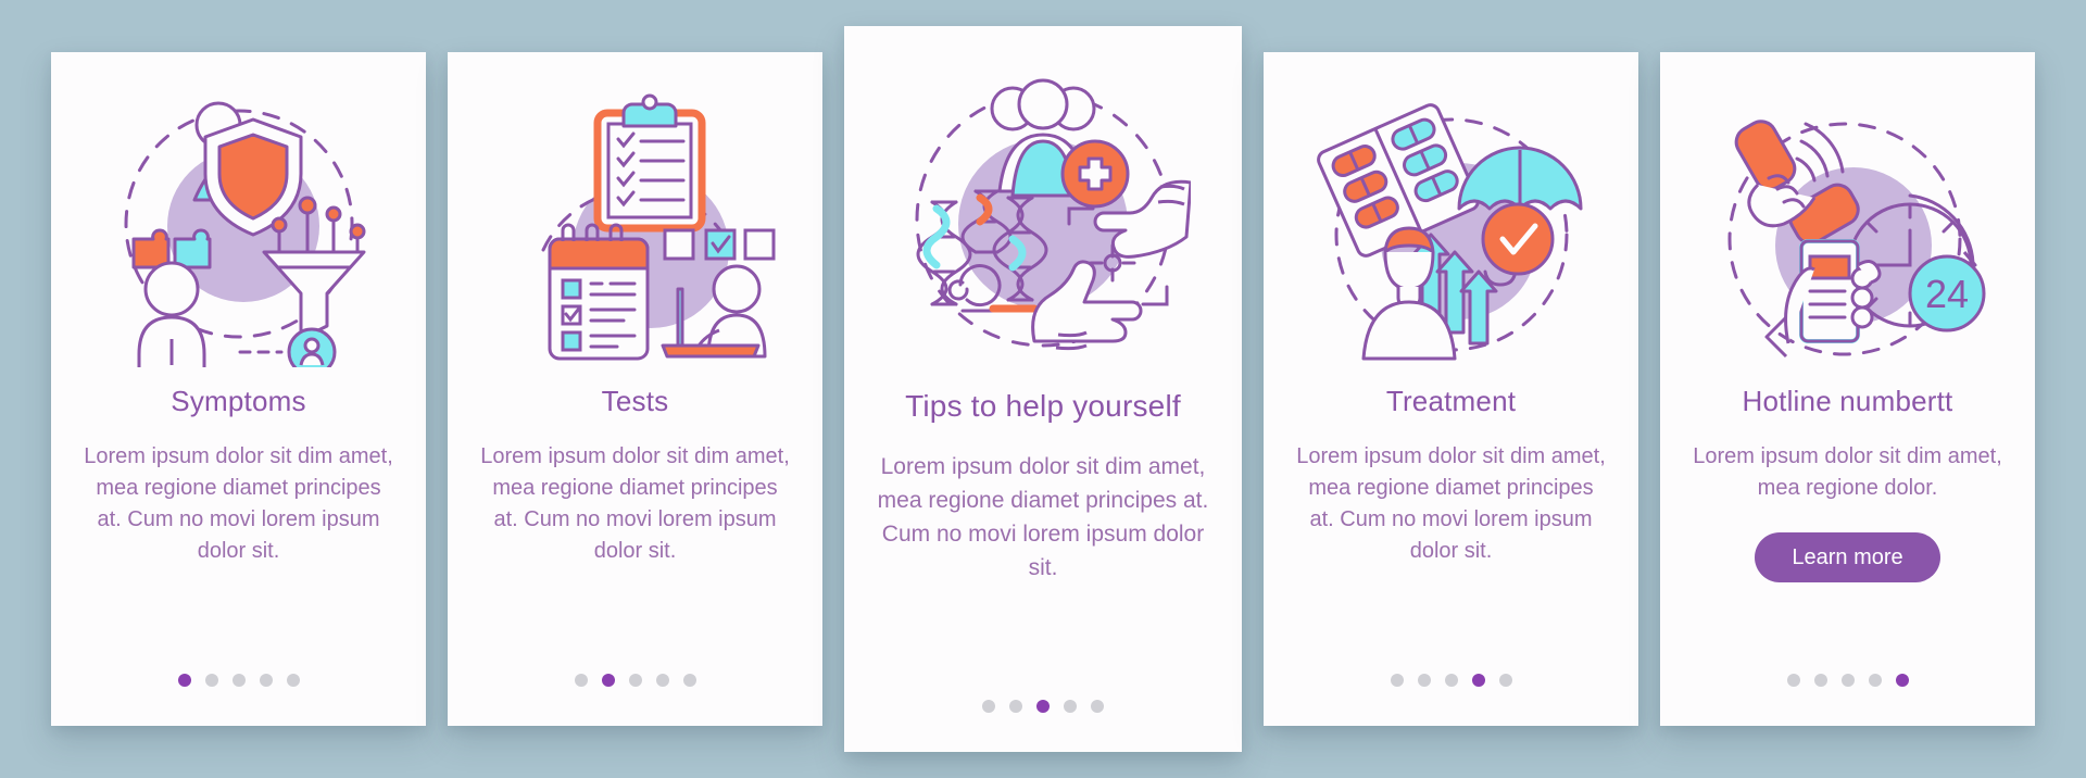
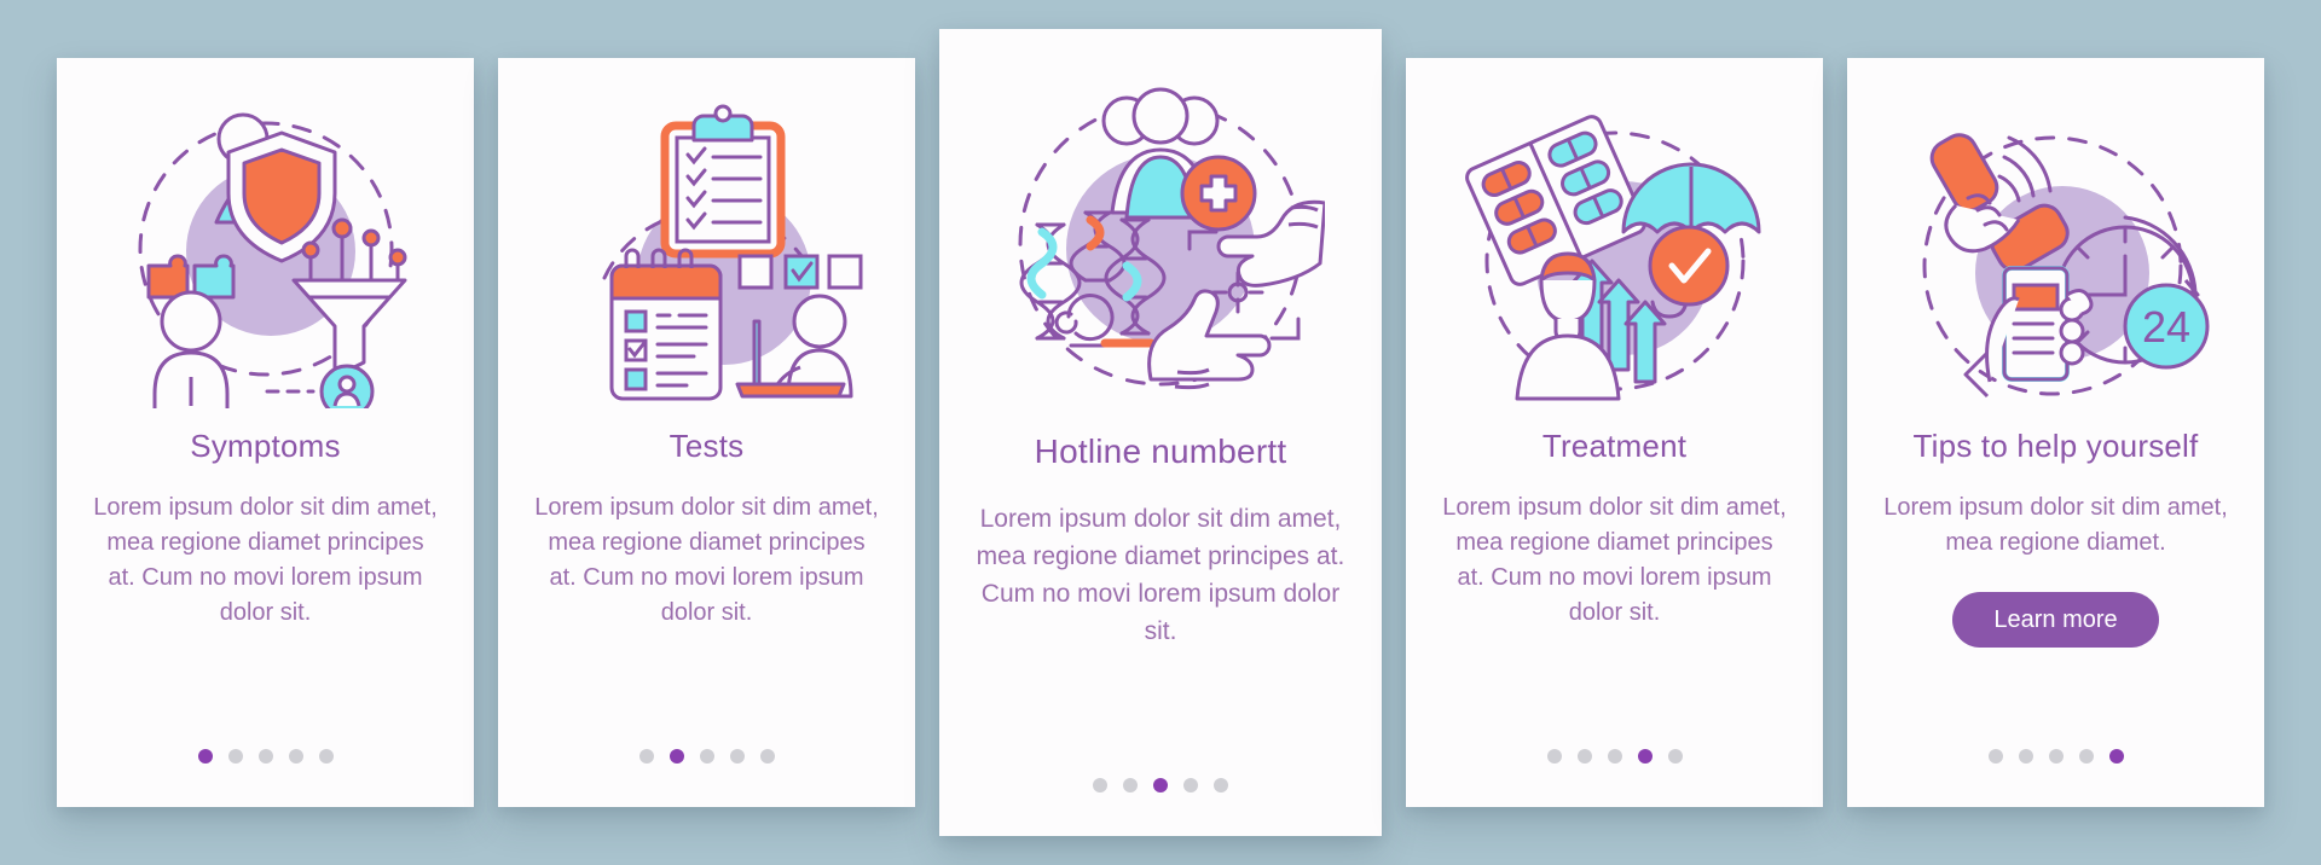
  Symptoms
  Lorem ipsum dolor sit dim amet, mea regione diamet principes at. Cum no movi lorem ipsum dolor sit.
  Tests
  Lorem ipsum dolor sit dim amet, mea regione diamet principes at. Cum no movi lorem ipsum dolor sit.
- Tips to help yourself
+ Hotline numbertt
  Lorem ipsum dolor sit dim amet, mea regione diamet principes at. Cum no movi lorem ipsum dolor sit.
  Treatment
  Lorem ipsum dolor sit dim amet, mea regione diamet principes at. Cum no movi lorem ipsum dolor sit.
  24
- Hotline numbertt
+ Tips to help yourself
- Lorem ipsum dolor sit dim amet, mea regione dolor.
+ Lorem ipsum dolor sit dim amet, mea regione diamet.
  Learn more
